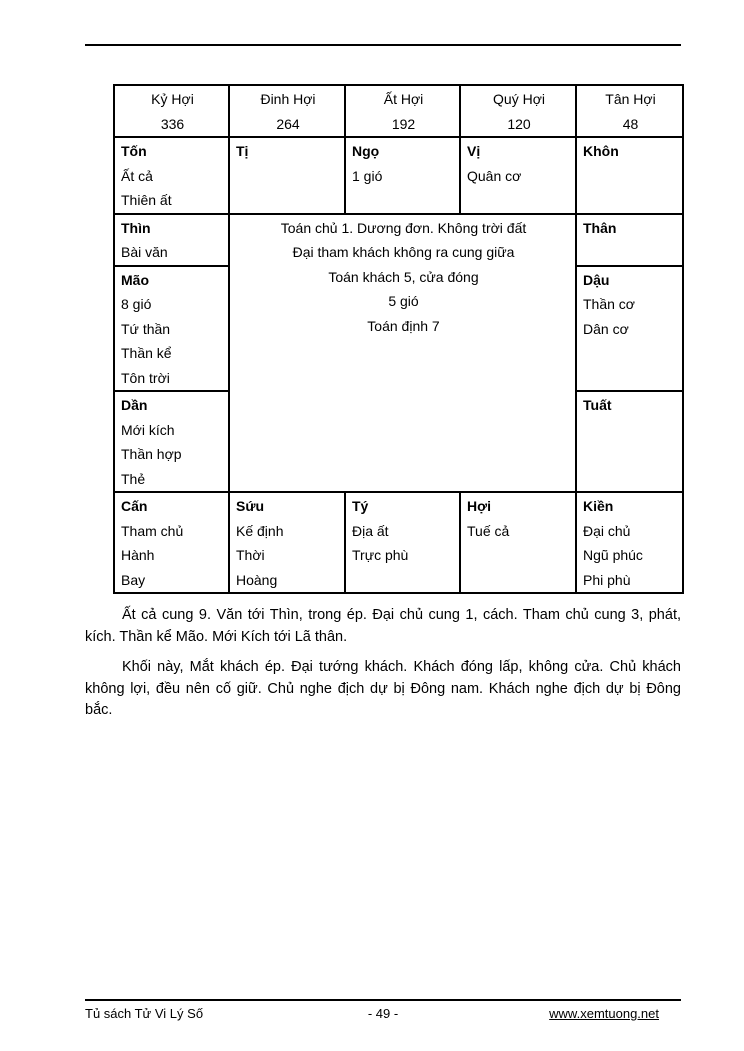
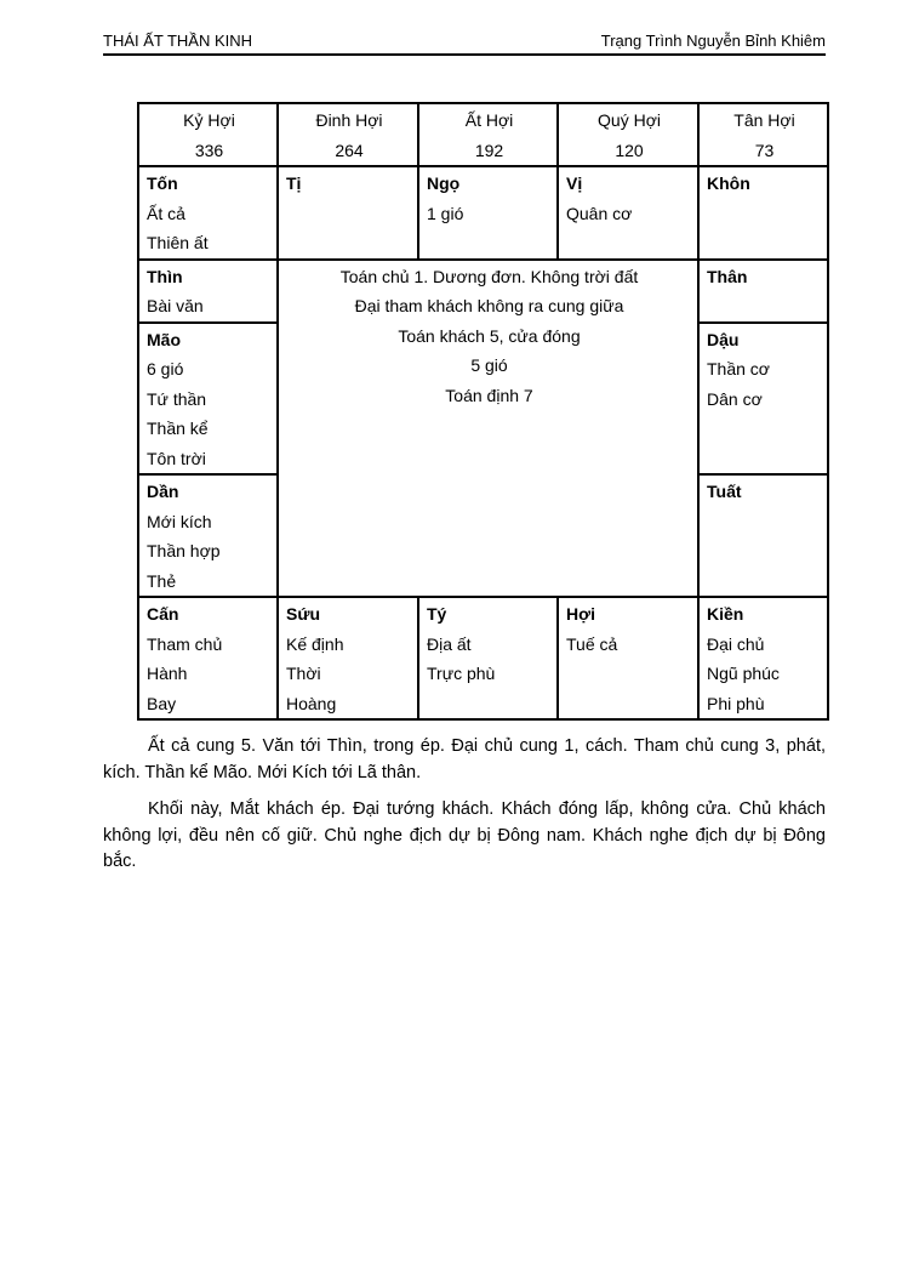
+ THÁI ẤT THẦN KINH
+ Trạng Trình Nguyễn Bỉnh Khiêm
- Kỷ Hợi 336	Đinh Hợi 264	Ất Hợi 192	Quý Hợi 120	Tân Hợi 48
+ Kỷ Hợi 336	Đinh Hợi 264	Ất Hợi 192	Quý Hợi 120	Tân Hợi 73
  Tốn Ất cả Thiên ất	Tị	Ngọ 1 gió	Vị Quân cơ	Khôn
  Thìn Bài văn	Toán chủ 1. Dương đơn. Không trời đất Đại tham khách không ra cung giữa Toán khách 5, cửa đóng 5 gió Toán định 7	Thân
- Mão 8 gió Tứ thần Thần kể Tôn trời	Dậu Thần cơ Dân cơ
+ Mão 6 gió Tứ thần Thần kể Tôn trời	Dậu Thần cơ Dân cơ
  Dần Mới kích Thần hợp Thẻ	Tuất
  Cấn Tham chủ Hành Bay	Sứu Kế định Thời Hoàng	Tý Địa ất Trực phù	Hợi Tuế cả	Kiền Đại chủ Ngũ phúc Phi phù
- Ất cả cung 9. Văn tới Thìn, trong ép. Đại chủ cung 1, cách. Tham chủ cung 3, phát, kích. Thần kể Mão. Mới Kích tới Lã thân.
+ Ất cả cung 5. Văn tới Thìn, trong ép. Đại chủ cung 1, cách. Tham chủ cung 3, phát, kích. Thần kể Mão. Mới Kích tới Lã thân.
  Khối này, Mắt khách ép. Đại tướng khách. Khách đóng lấp, không cửa. Chủ khách không lợi, đều nên cố giữ. Chủ nghe địch dự bị Đông nam. Khách nghe địch dự bị Đông bắc.
- Tủ sách Tử Vi Lý Số
- - 49 -
- www.xemtuong.net
